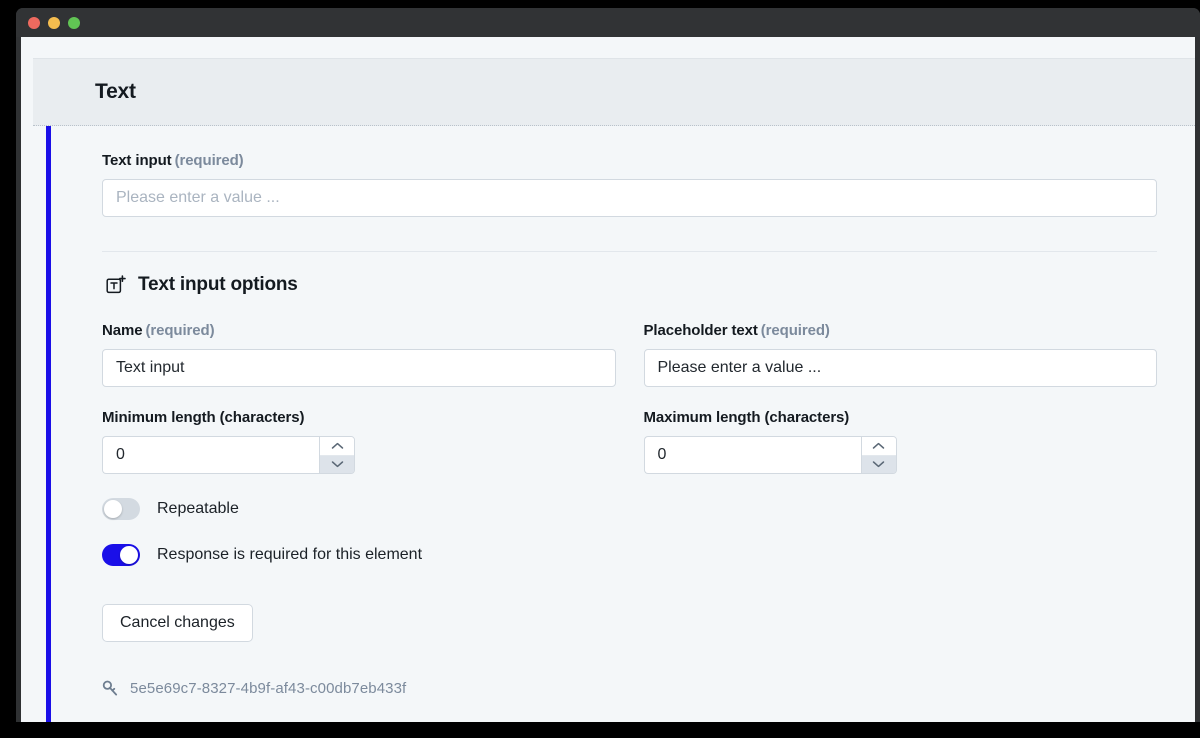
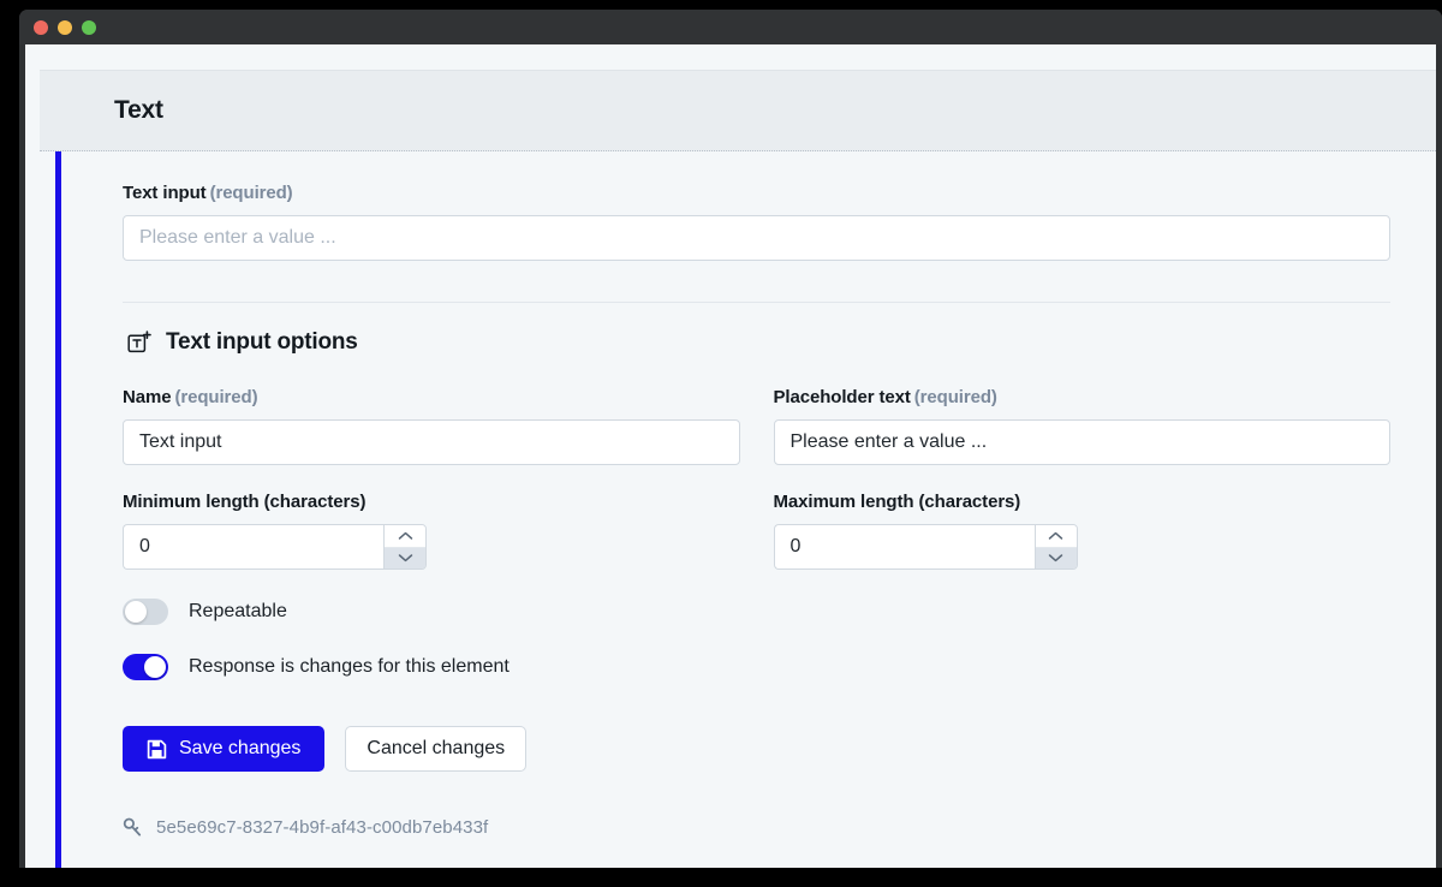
  Text
  Text input (required)
  Please enter a value ...
  Text input options
  Name (required)
  Text input
  Placeholder text (required)
  Please enter a value ...
  Minimum length (characters)
  0
  Maximum length (characters)
  0
  Repeatable
- Response is required for this element
+ Response is changes for this element
+ Save changes
  Cancel changes
  5e5e69c7-8327-4b9f-af43-c00db7eb433f
